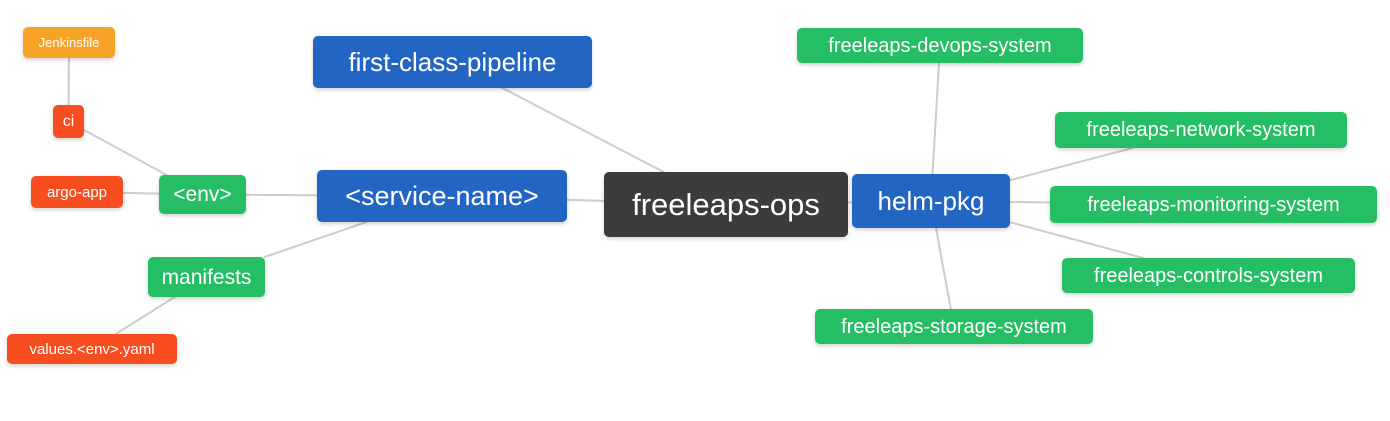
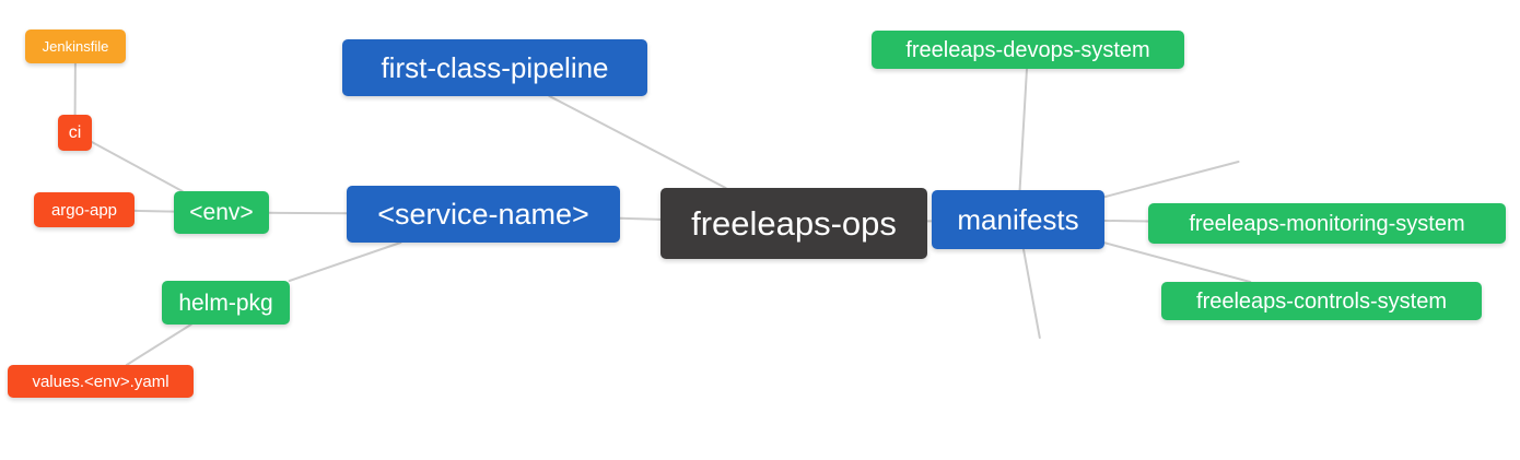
  freeleaps-ops
  first-class-pipeline
  <service-name>
- helm-pkg
+ manifests
  <env>
- manifests
+ helm-pkg
  ci
  argo-app
  values.<env>.yaml
  Jenkinsfile
  freeleaps-devops-system
- freeleaps-network-system
  freeleaps-monitoring-system
  freeleaps-controls-system
- freeleaps-storage-system
